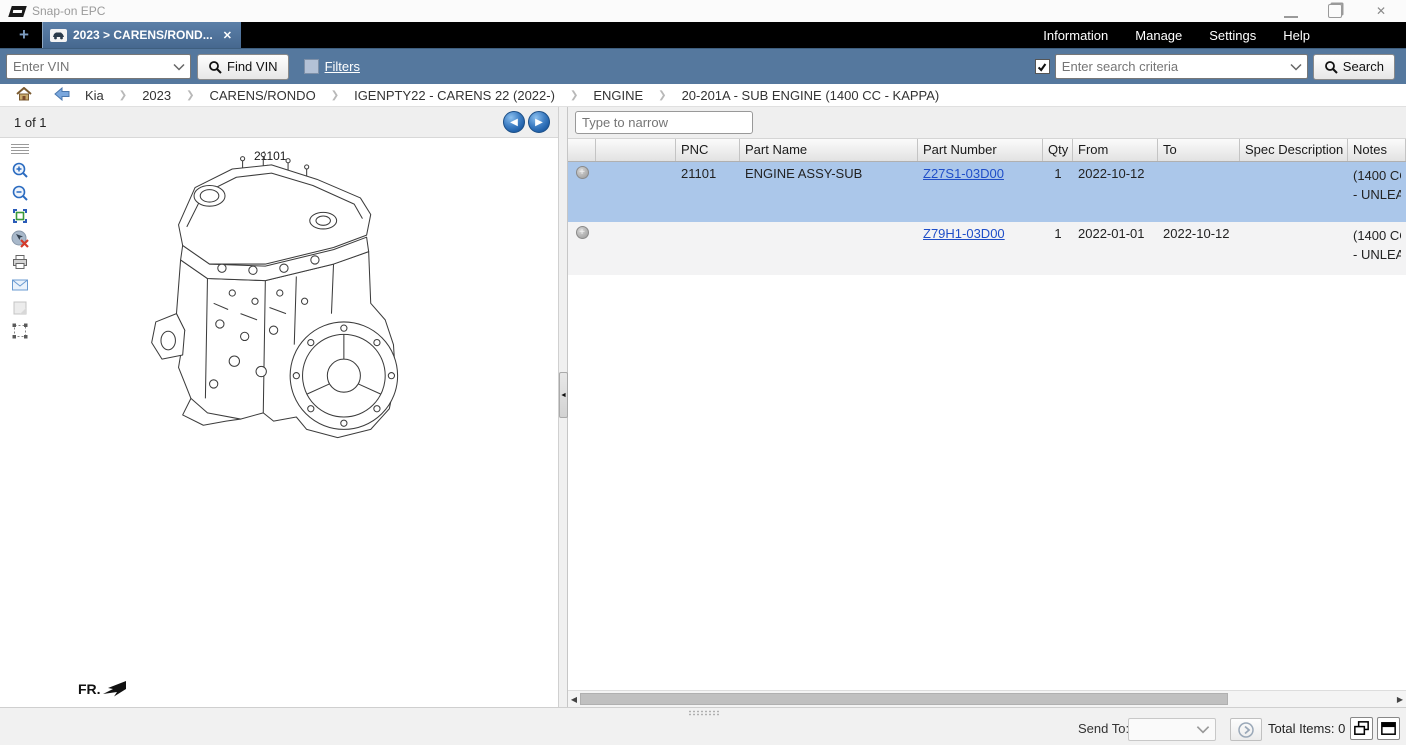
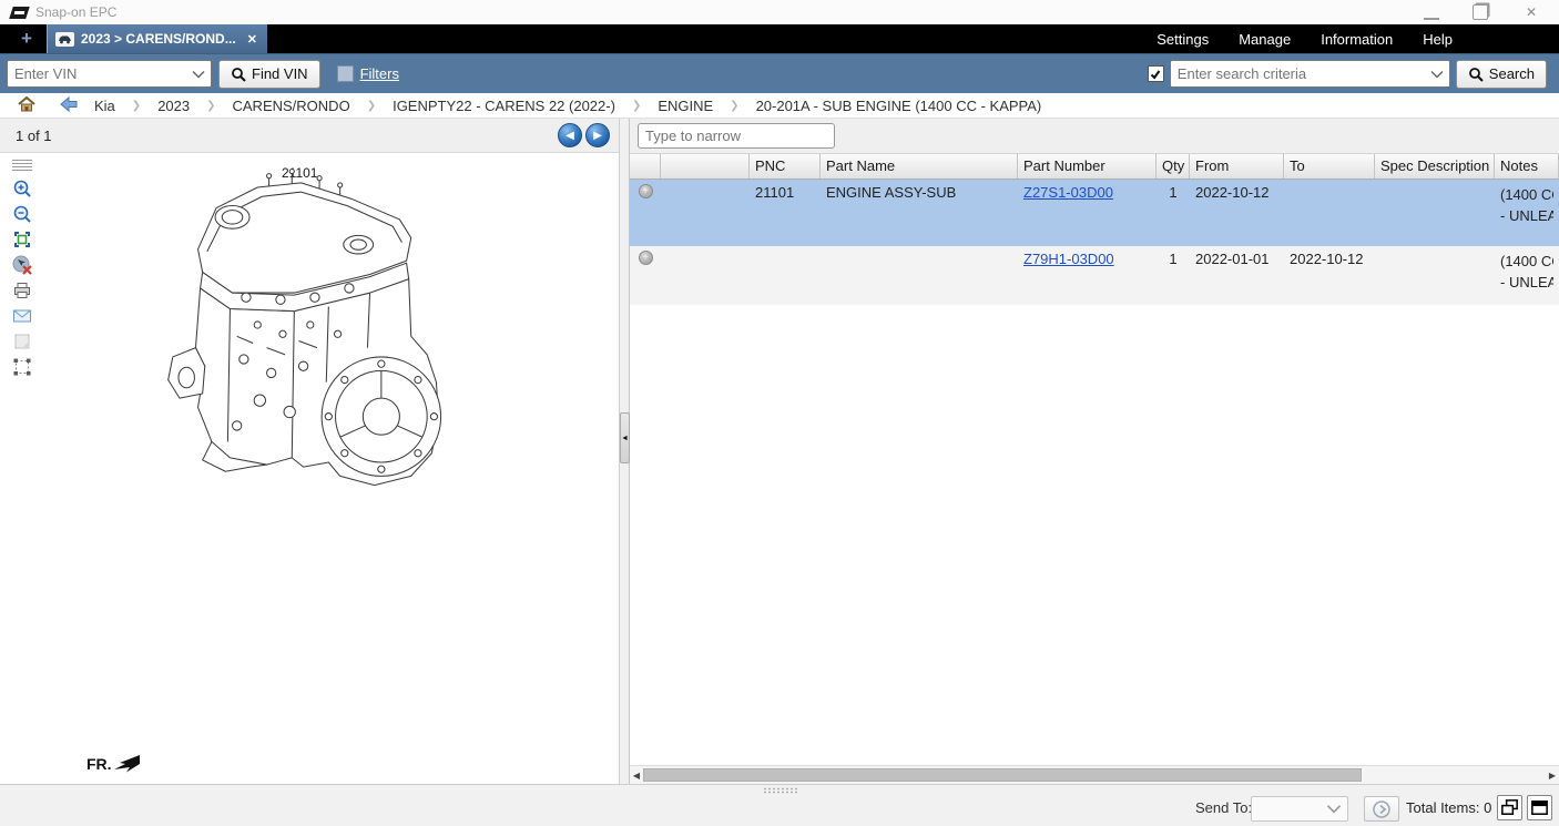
  Snap-on EPC
  ✕
  +
  2023 > CARENS/ROND...
  ✕
- Information
+ Settings
  Manage
- Settings
+ Information
  Help
  Enter VIN
  Find VIN
  Filters
  Enter search criteria
  Search
  Kia
  ❯
  2023
  ❯
  CARENS/RONDO
  ❯
  IGENPTY22 - CARENS 22 (2022-)
  ❯
  ENGINE
  ❯
  20-201A - SUB ENGINE (1400 CC - KAPPA)
  1 of 1
  ◀
  ▶
  2101
  FR.
  Type to narrow
  PNC
  Part Name
  Part Number
  Qty
  From
  To
  Spec Description
  Notes
  21101
  ENGINE ASSY-SUB
  Z27S1-03D00
  1
  2022-10-12
  (1400 C
  - UNLEA
  Z79H1-03D00
  1
  2022-01-01
  2022-10-12
  (1400 C
  - UNLEA
  ◀
  ▶
  Send To
  Total Items: 0
